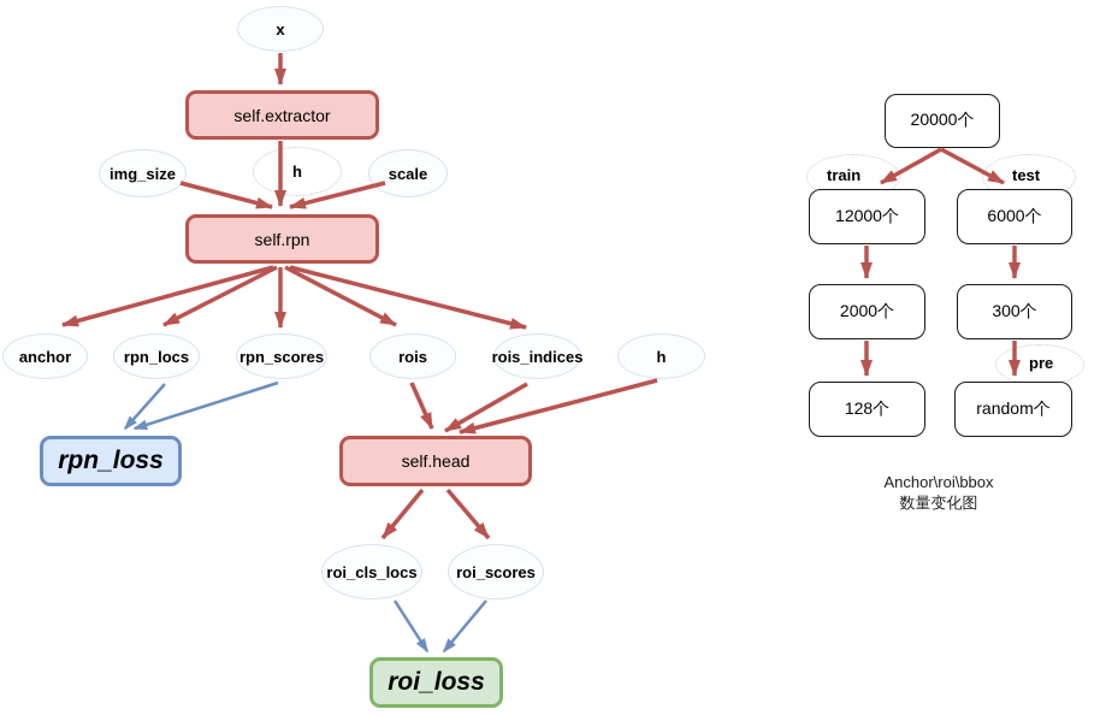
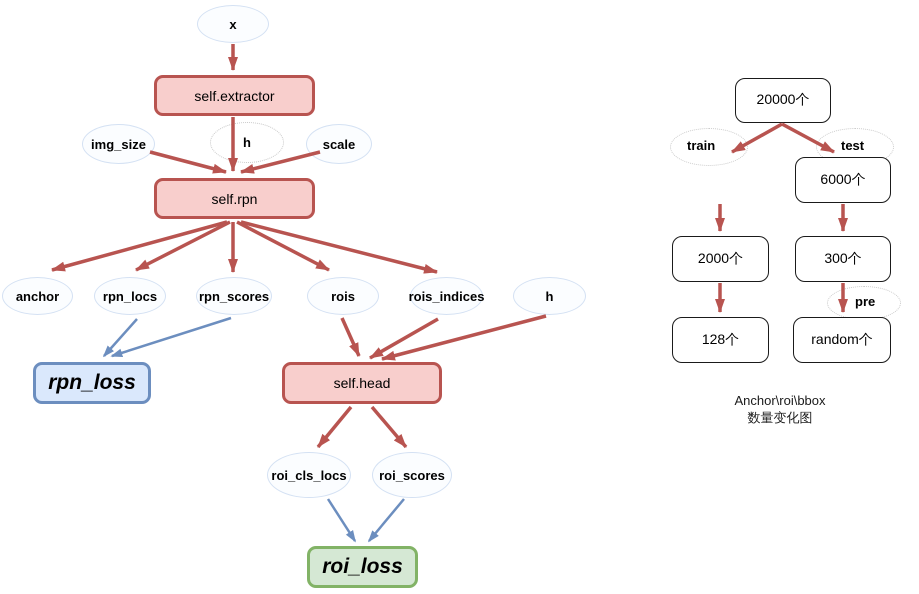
  x
  img_size
  h
  scale
  anchor
  rpn_locs
  rpn_scores
  rois
  rois_indices
  h
  roi_cls_locs
  roi_scores
  self.extractor
  self.rpn
  rpn_loss
  self.head
  roi_loss
  train
  test
  pre
  20000个
- 12000个
  6000个
  2000个
  300个
  128个
  random个
  Anchor\roi\bbox
  数量变化图
